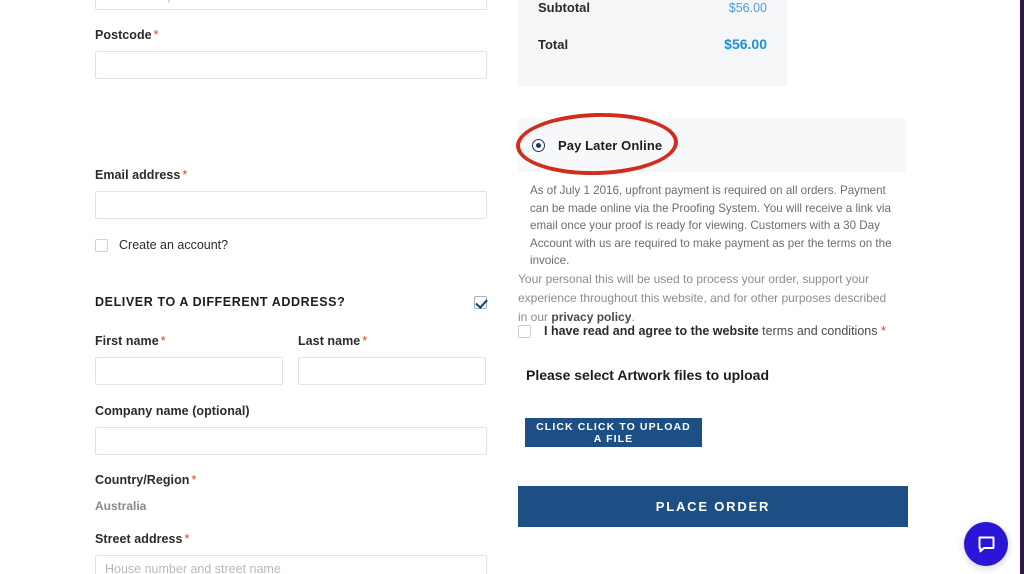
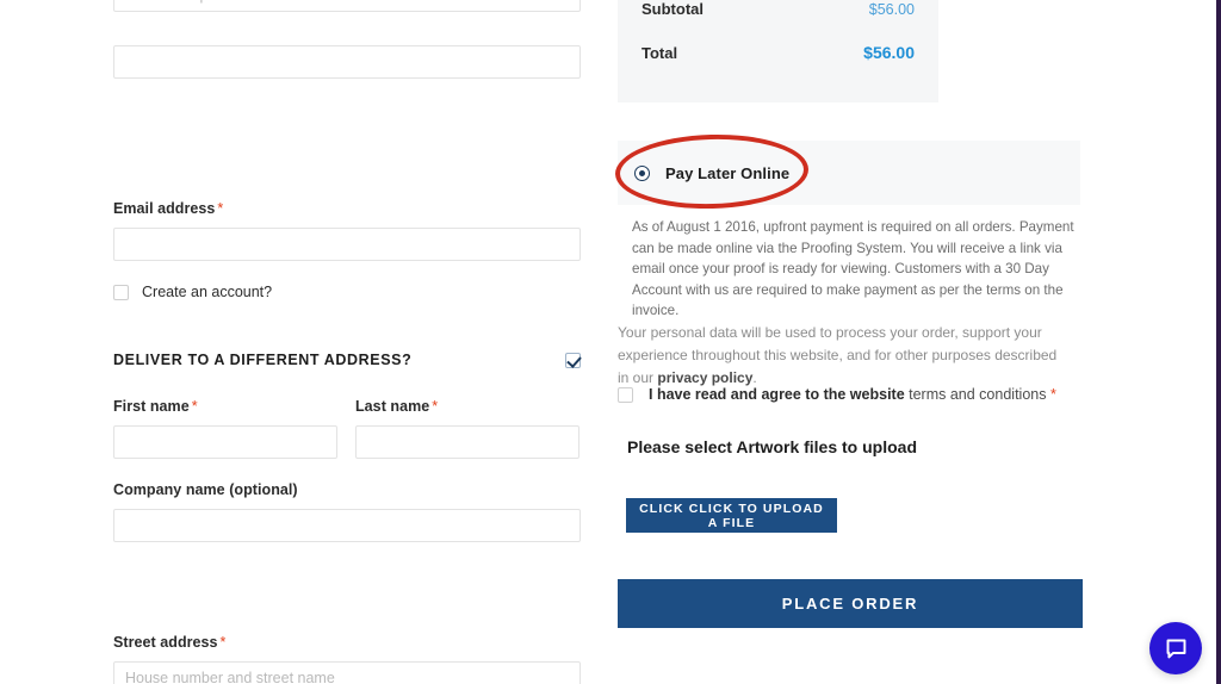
- Postcode *
  Email address *
  Create an account?
  DELIVER TO A DIFFERENT ADDRESS?
  First name *
  Last name *
  Company name (optional)
- Country/Region *
- Australia
  Street address *
  House number and street name
  Subtotal
  $56.00
  Total
  $56.00
  Pay Later Online
- As of July 1 2016, upfront payment is required on all orders. Payment can be made online via the Proofing System. You will receive a link via email once your proof is ready for viewing. Customers with a 30 Day Account with us are required to make payment as per the terms on the invoice.
+ As of August 1 2016, upfront payment is required on all orders. Payment can be made online via the Proofing System. You will receive a link via email once your proof is ready for viewing. Customers with a 30 Day Account with us are required to make payment as per the terms on the invoice.
- Your personal this will be used to process your order, support your experience throughout this website, and for other purposes described in our privacy policy.
+ Your personal data will be used to process your order, support your experience throughout this website, and for other purposes described in our privacy policy.
  I have read and agree to the website terms and conditions *
  Please select Artwork files to upload
  CLICK CLICK TO UPLOAD A FILE
  PLACE ORDER
